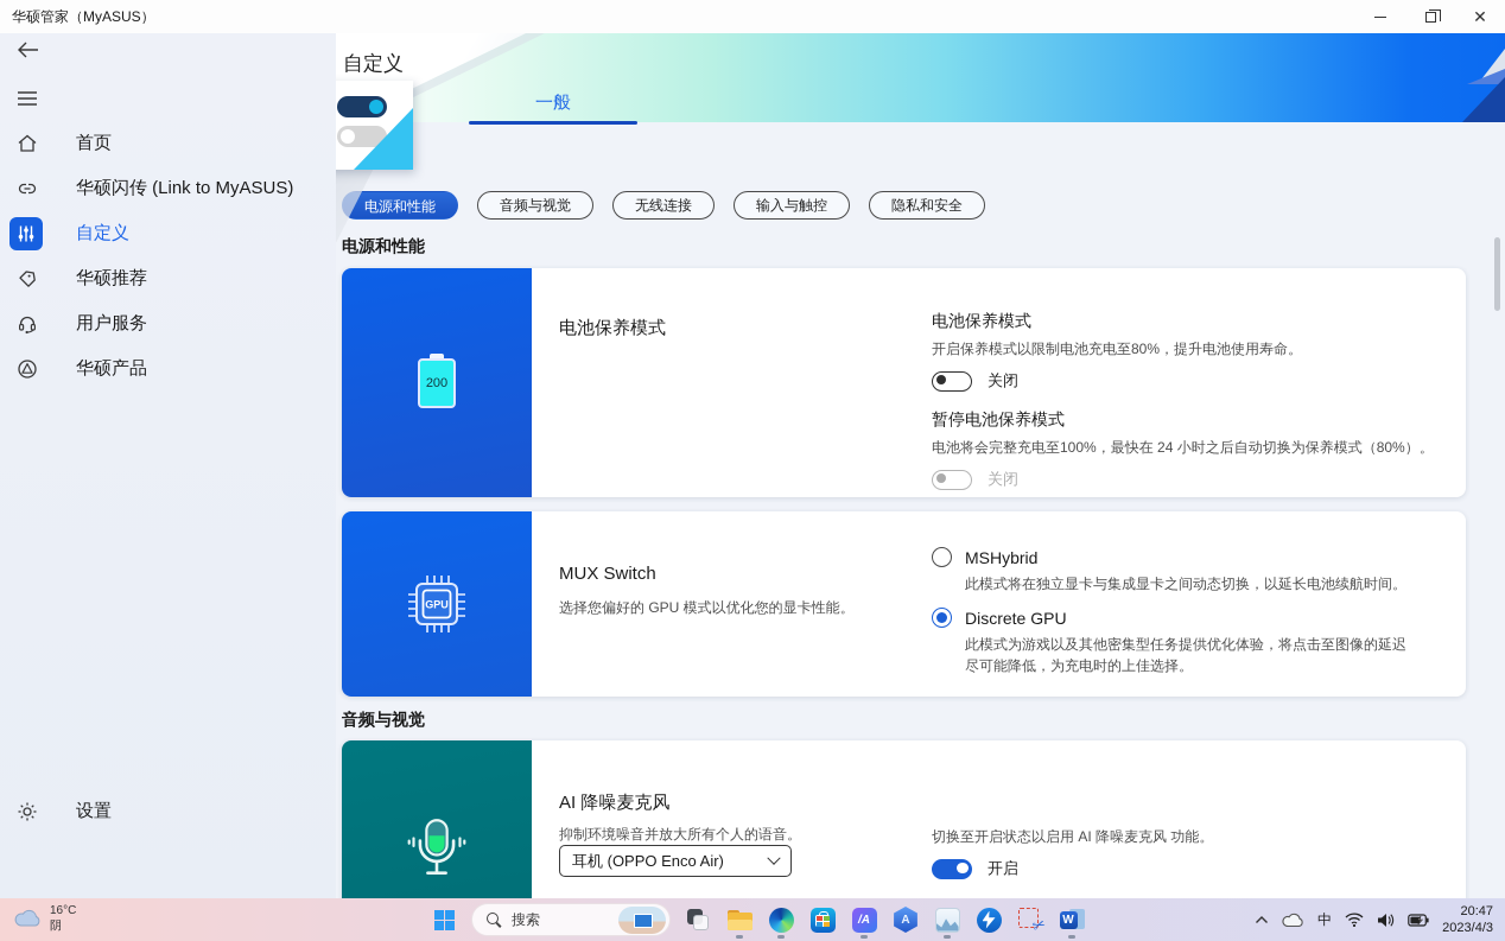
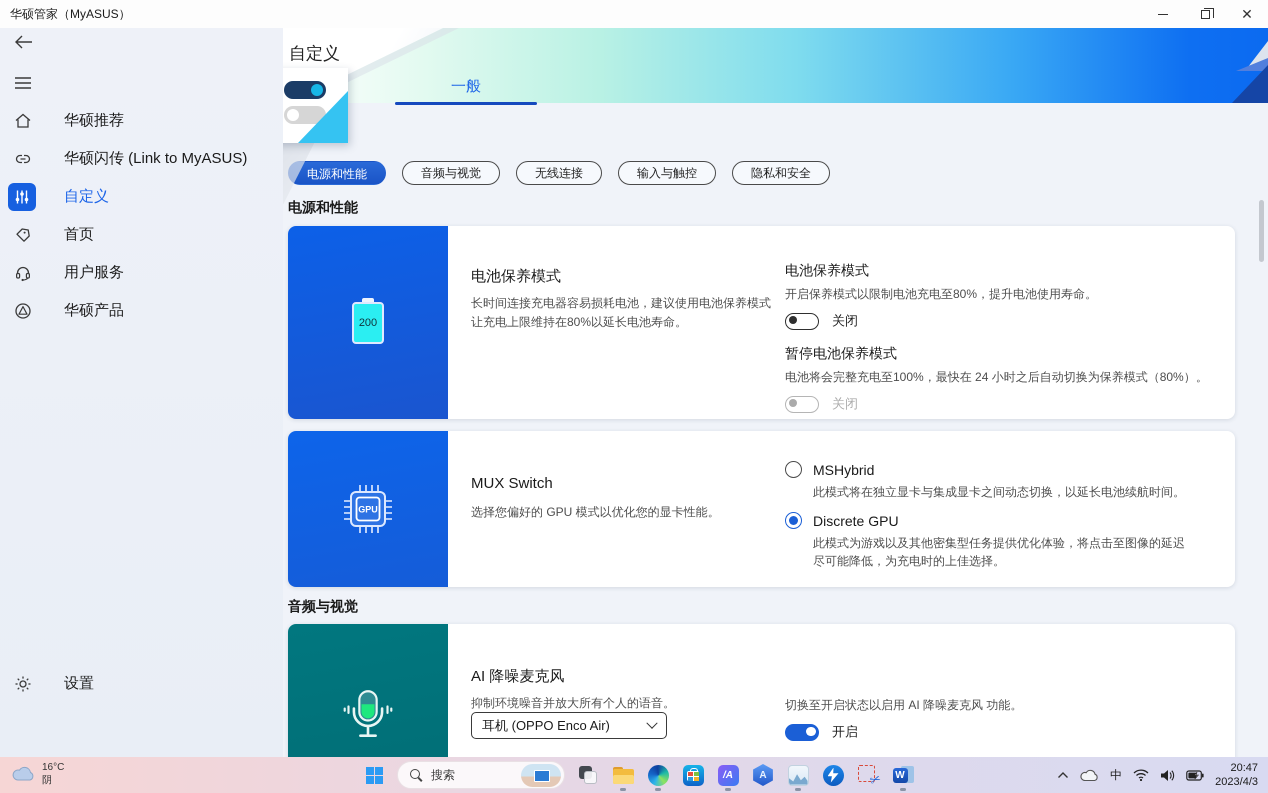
  华硕管家（MyASUS）
  ✕
- 首页
+ 华硕推荐
  华硕闪传 (Link to MyASUS)
  自定义
- 华硕推荐
+ 首页
  用户服务
  华硕产品
  设置
  自定义
  一般
  电源和性能
  音频与视觉
  无线连接
  输入与触控
  隐私和安全
  电源和性能
  200
  电池保养模式
+ 长时间连接充电器容易损耗电池，建议使用电池保养模式让充电上限维持在80%以延长电池寿命。
  电池保养模式
  开启保养模式以限制电池充电至80%，提升电池使用寿命。
  关闭
  暂停电池保养模式
  电池将会完整充电至100%，最快在 24 小时之后自动切换为保养模式（80%）。
  关闭
  GPU
  MUX Switch
  选择您偏好的 GPU 模式以优化您的显卡性能。
  MSHybrid
  此模式将在独立显卡与集成显卡之间动态切换，以延长电池续航时间。
  Discrete GPU
  此模式为游戏以及其他密集型任务提供优化体验，将点击至图像的延迟尽可能降低，为充电时的上佳选择。
  音频与视觉
  AI 降噪麦克风
  抑制环境噪音并放大所有个人的语音。
  耳机 (OPPO Enco Air)
  切换至开启状态以启用 AI 降噪麦克风 功能。
  开启
  16°C
  阴
  搜索
  /A
  A
  W
  中
  20:47
  2023/4/3
